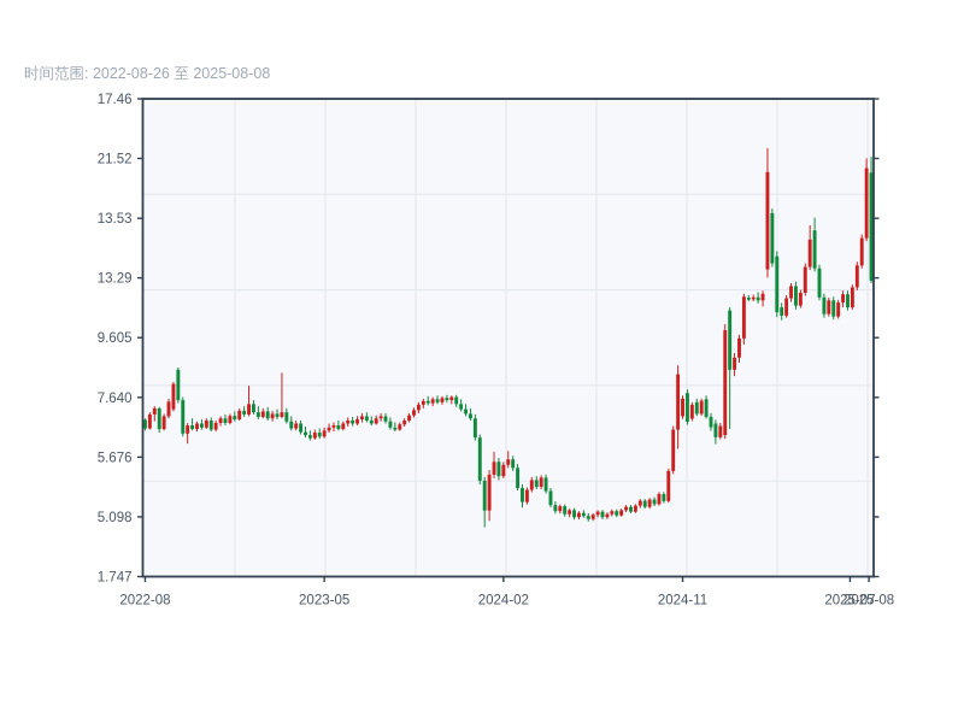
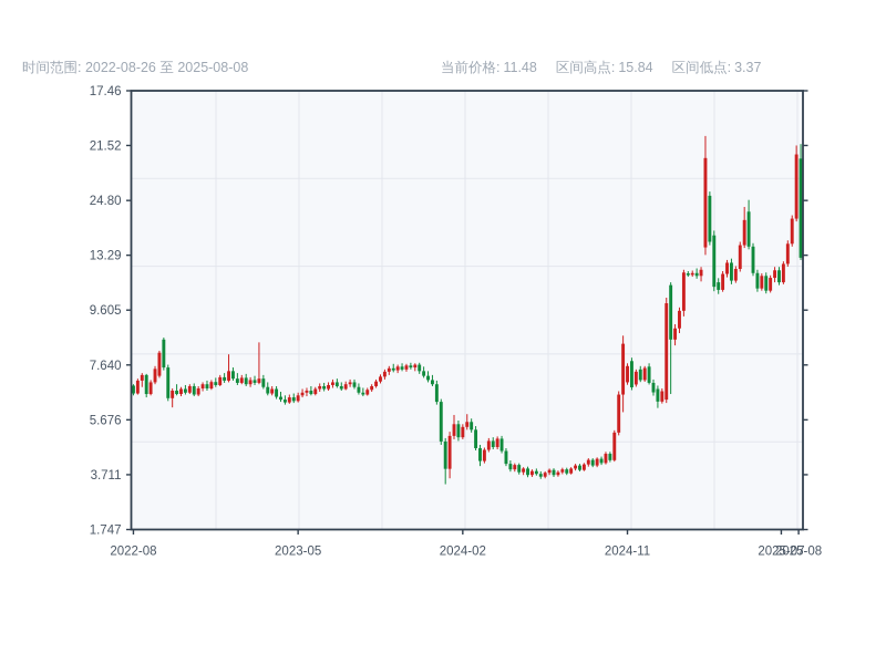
  时间范围: 2022-08-26 至 2025-08-08
+ 当前价格: 11.48
+ 区间高点: 15.84
+ 区间低点: 3.37
  17.46
  21.52
- 13.53
+ 24.80
  13.29
  9.605
  7.640
  5.676
- 5.098
+ 3.711
  1.747
  2022-08
  2023-05
  2024-02
  2024-11
  2025-07
  2025-08
